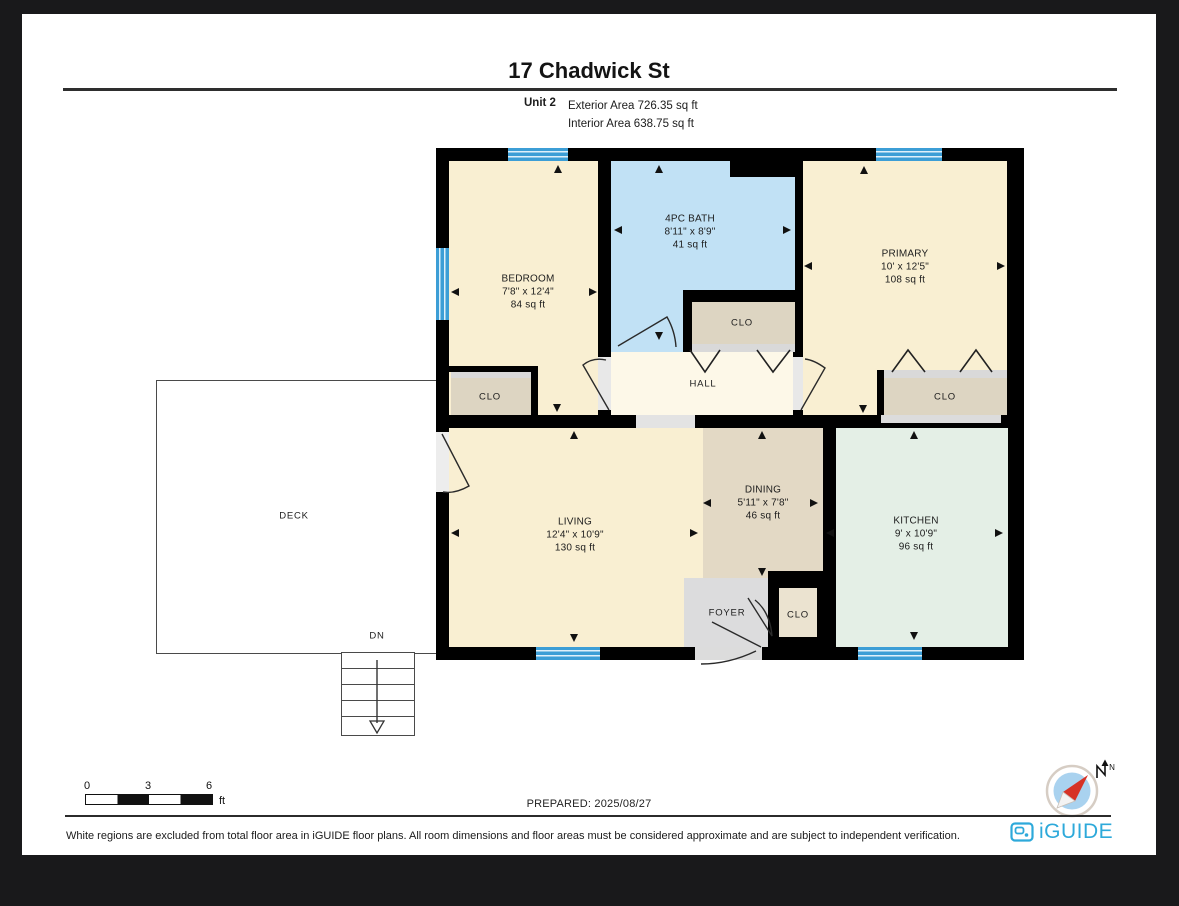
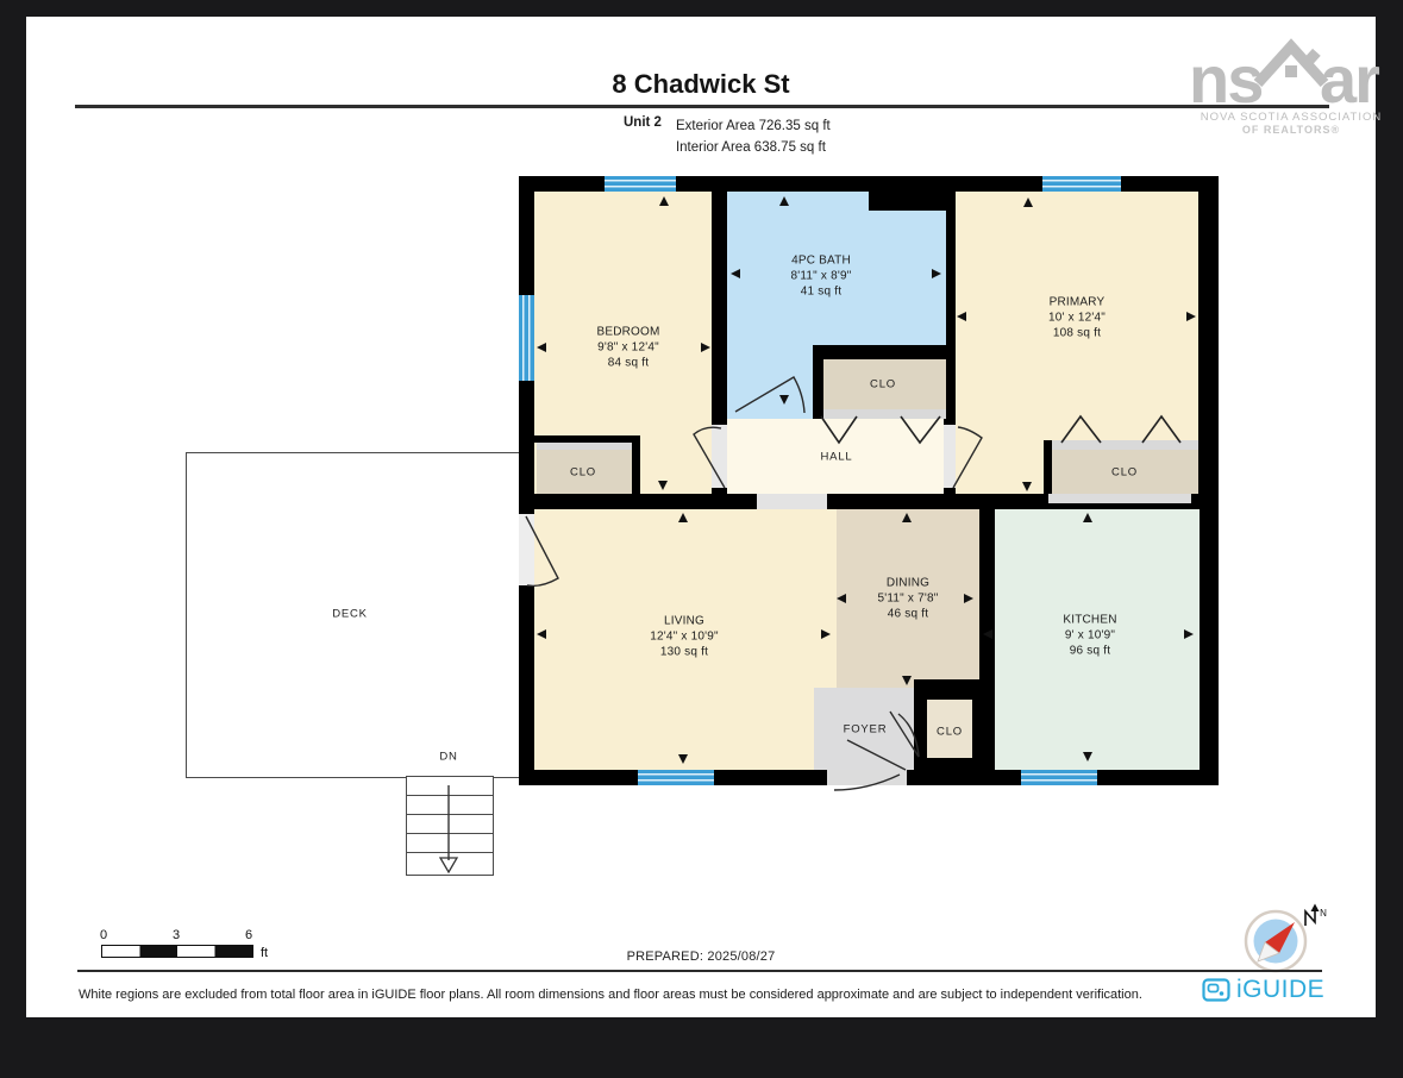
- 17 Chadwick St
+ 8 Chadwick St
  Unit 2
  Exterior Area 726.35 sq ft
  Interior Area 638.75 sq ft
+ ns
+ ar
+ NOVA SCOTIA ASSOCIATION
+ OF REALTORS®
  BEDROOM
- 7'8" x 12'4"
+ 9'8" x 12'4"
  84 sq ft
  4PC BATH
  8'11" x 8'9"
  41 sq ft
  PRIMARY
- 10' x 12'5"
+ 10' x 12'4"
  108 sq ft
  LIVING
  12'4" x 10'9"
  130 sq ft
  DINING
  5'11" x 7'8"
  46 sq ft
  KITCHEN
  9' x 10'9"
  96 sq ft
  HALL
  FOYER
  CLO
  CLO
  CLO
  CLO
  DECK
  DN
  0
  3
  6
  ft
  PREPARED: 2025/08/27
  N
  White regions are excluded from total floor area in iGUIDE floor plans. All room dimensions and floor areas must be considered approximate and are subject to independent verification.
  iGUIDE
